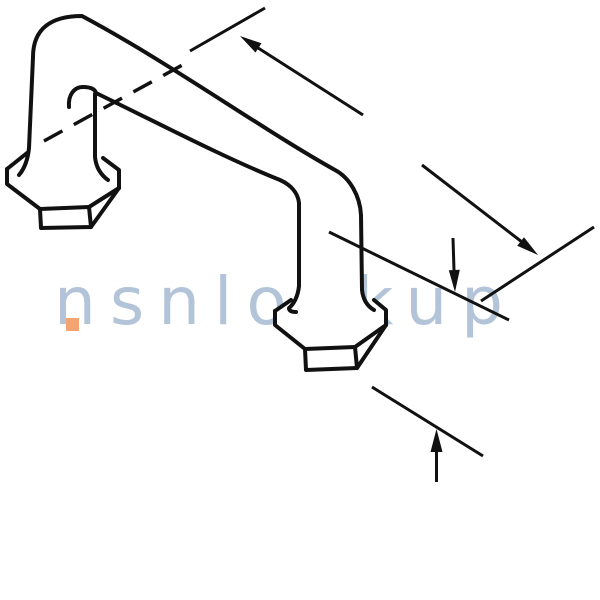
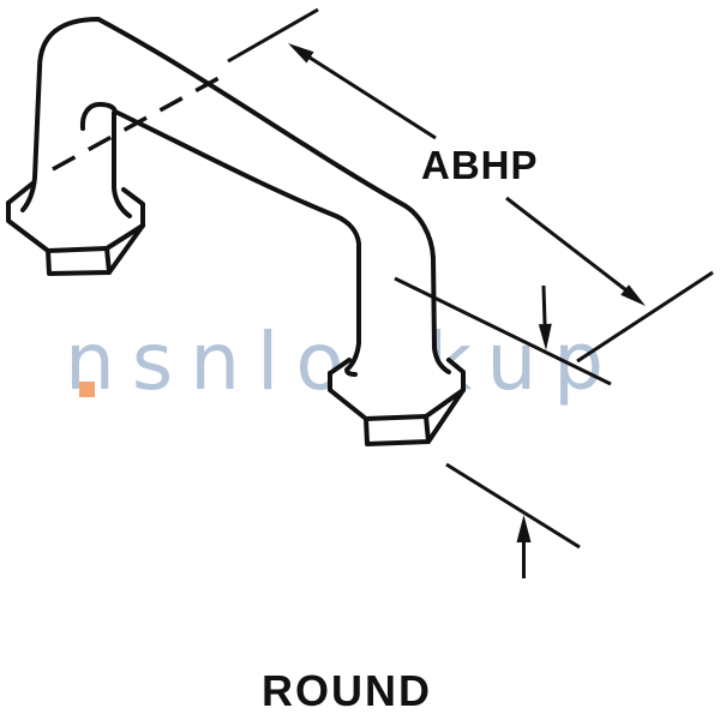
  nsnlokup
+ ABHP
+ ROUND
